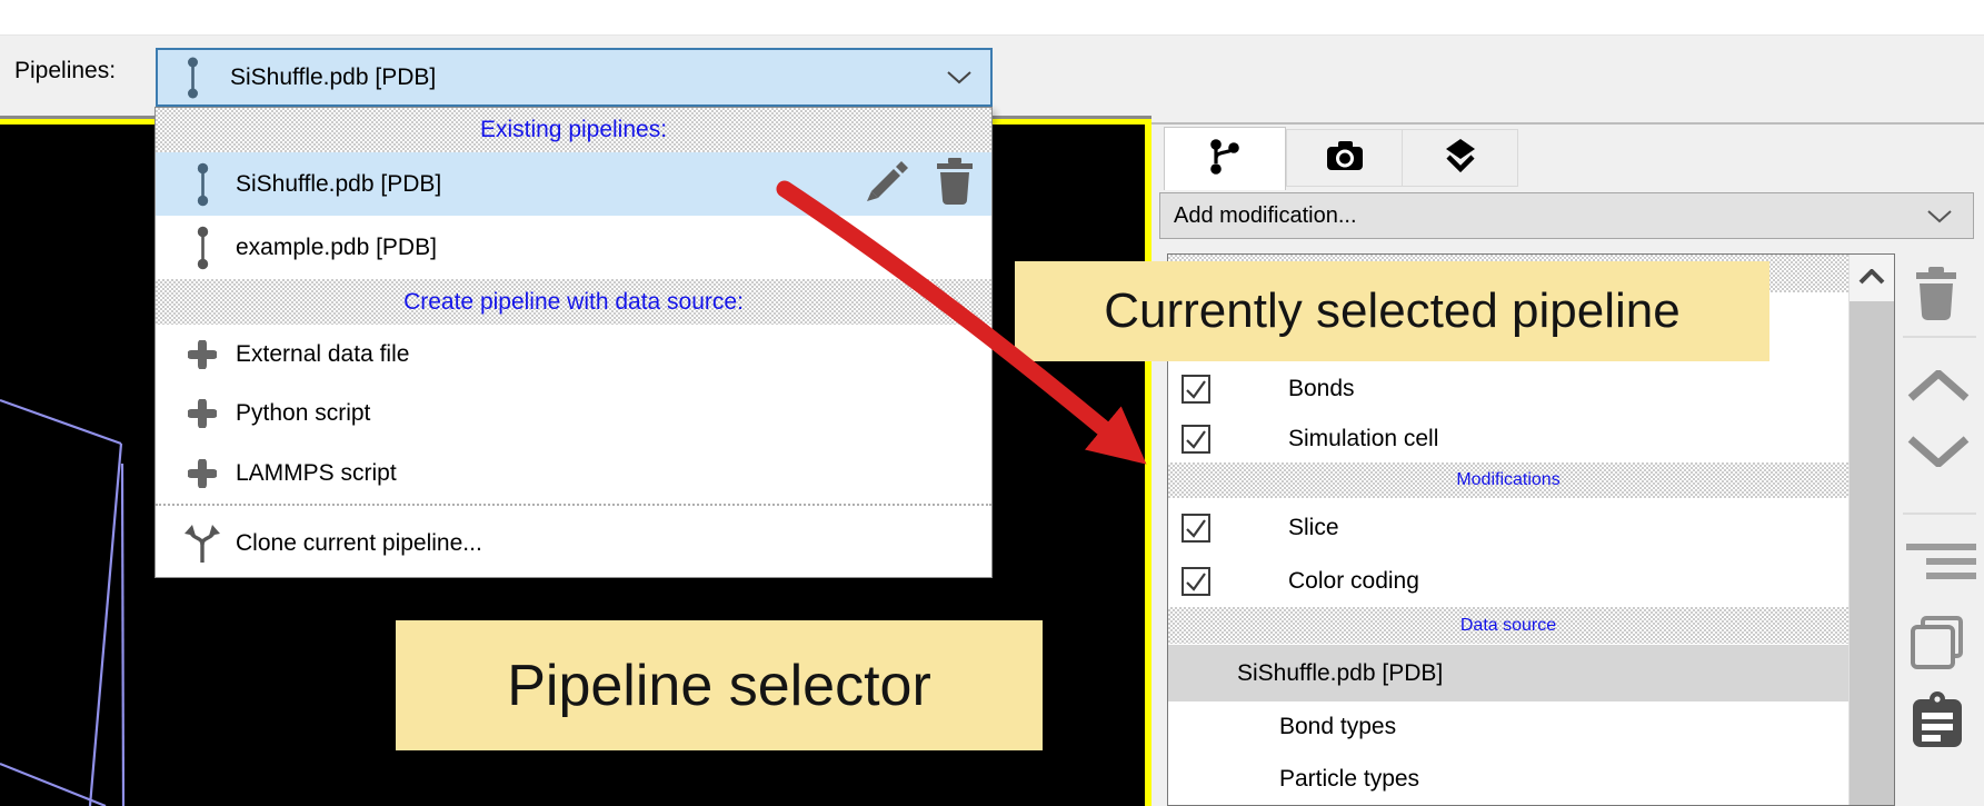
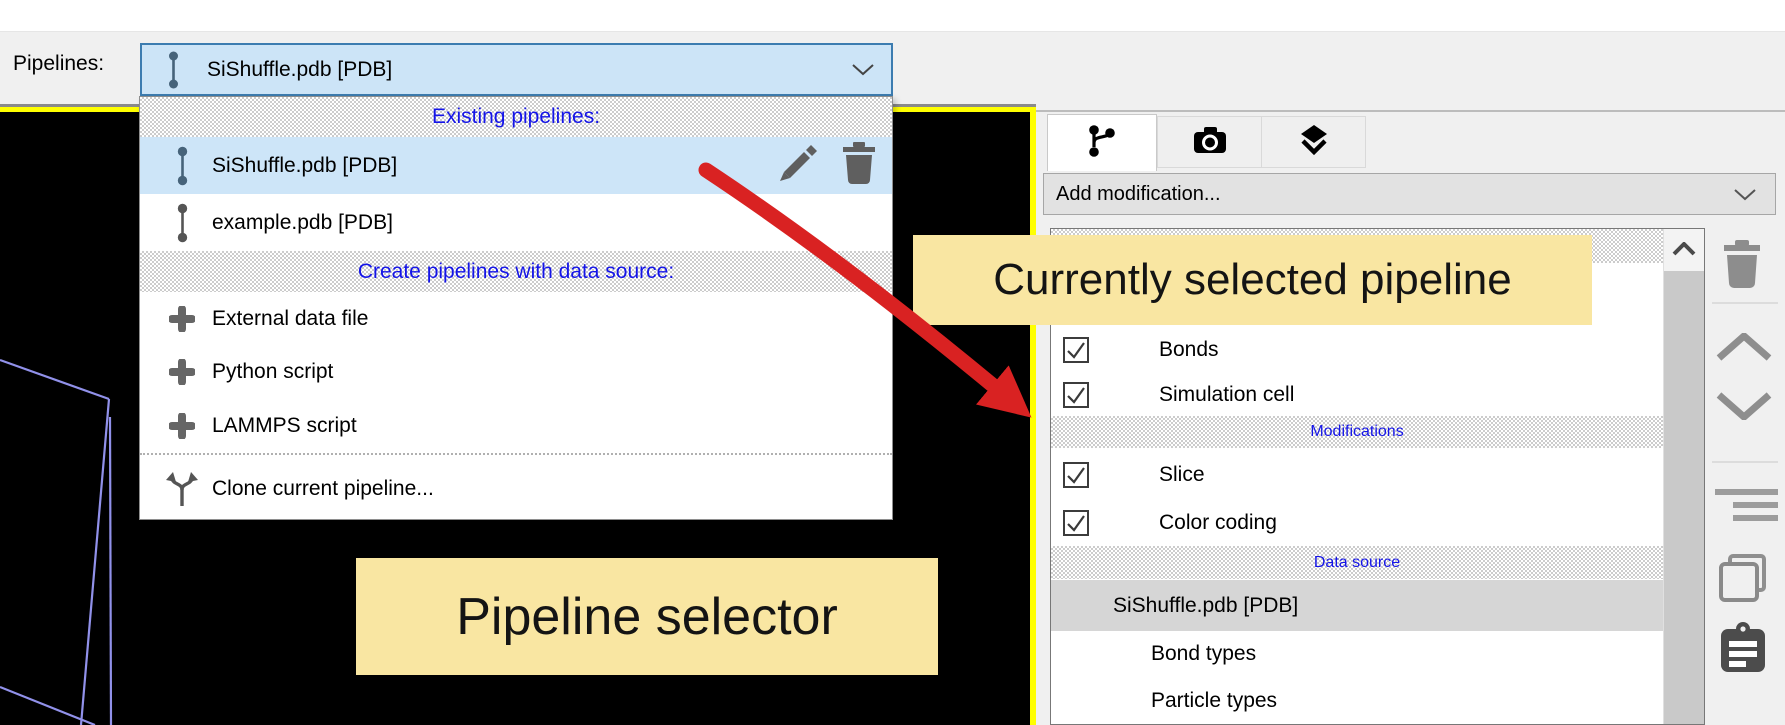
  Pipelines:
  SiShuffle.pdb [PDB]
  Existing pipelines:
  SiShuffle.pdb [PDB]
  example.pdb [PDB]
- Create pipeline with data source:
+ Create pipelines with data source:
  External data file
  Python script
  LAMMPS script
  Clone current pipeline...
  Add modification...
  Bonds
  Simulation cell
  Modifications
  Slice
  Color coding
  Data source
  SiShuffle.pdb [PDB]
  Bond types
  Particle types
  Currently selected pipeline
  Pipeline selector
